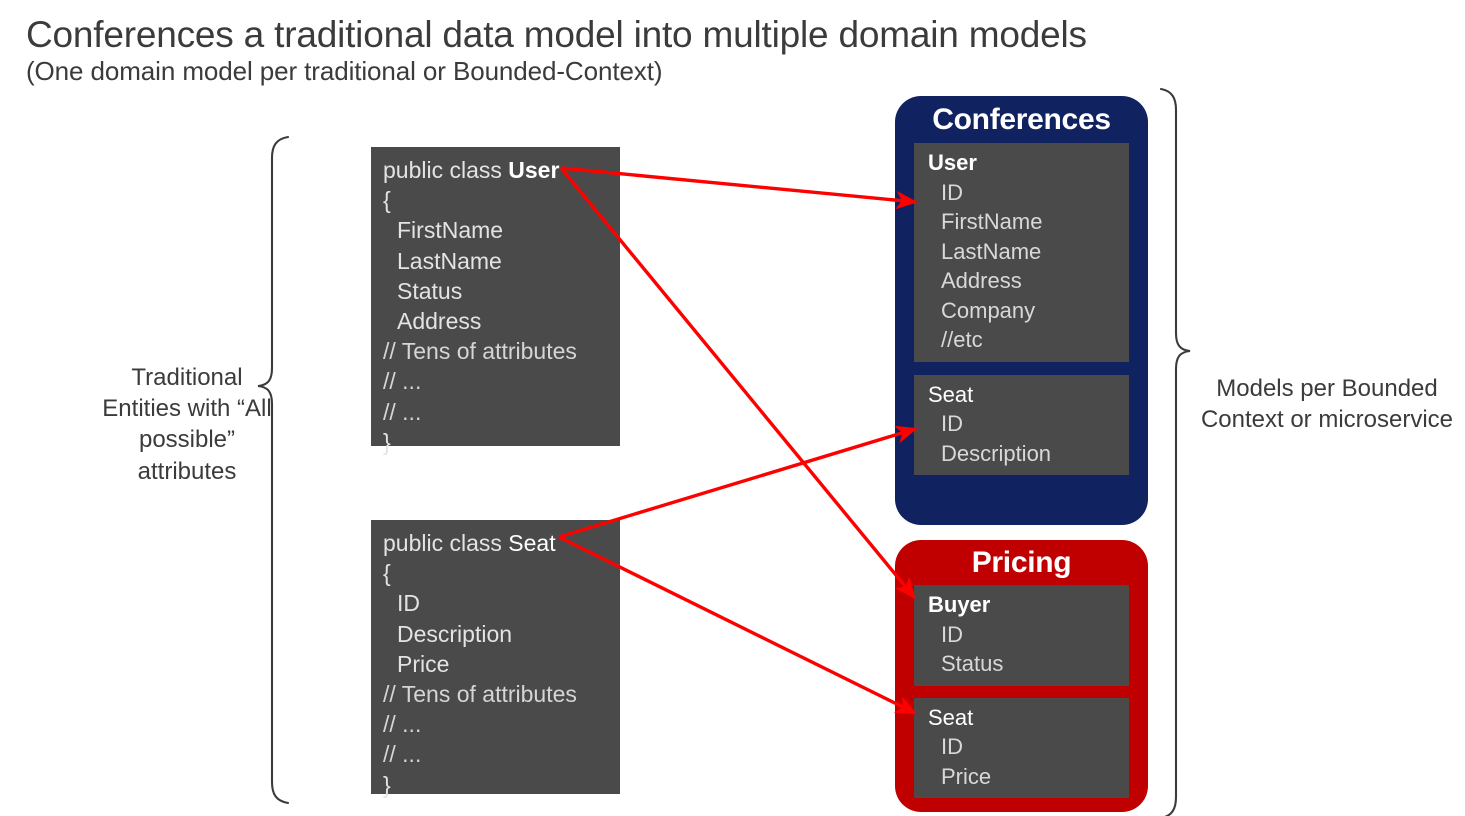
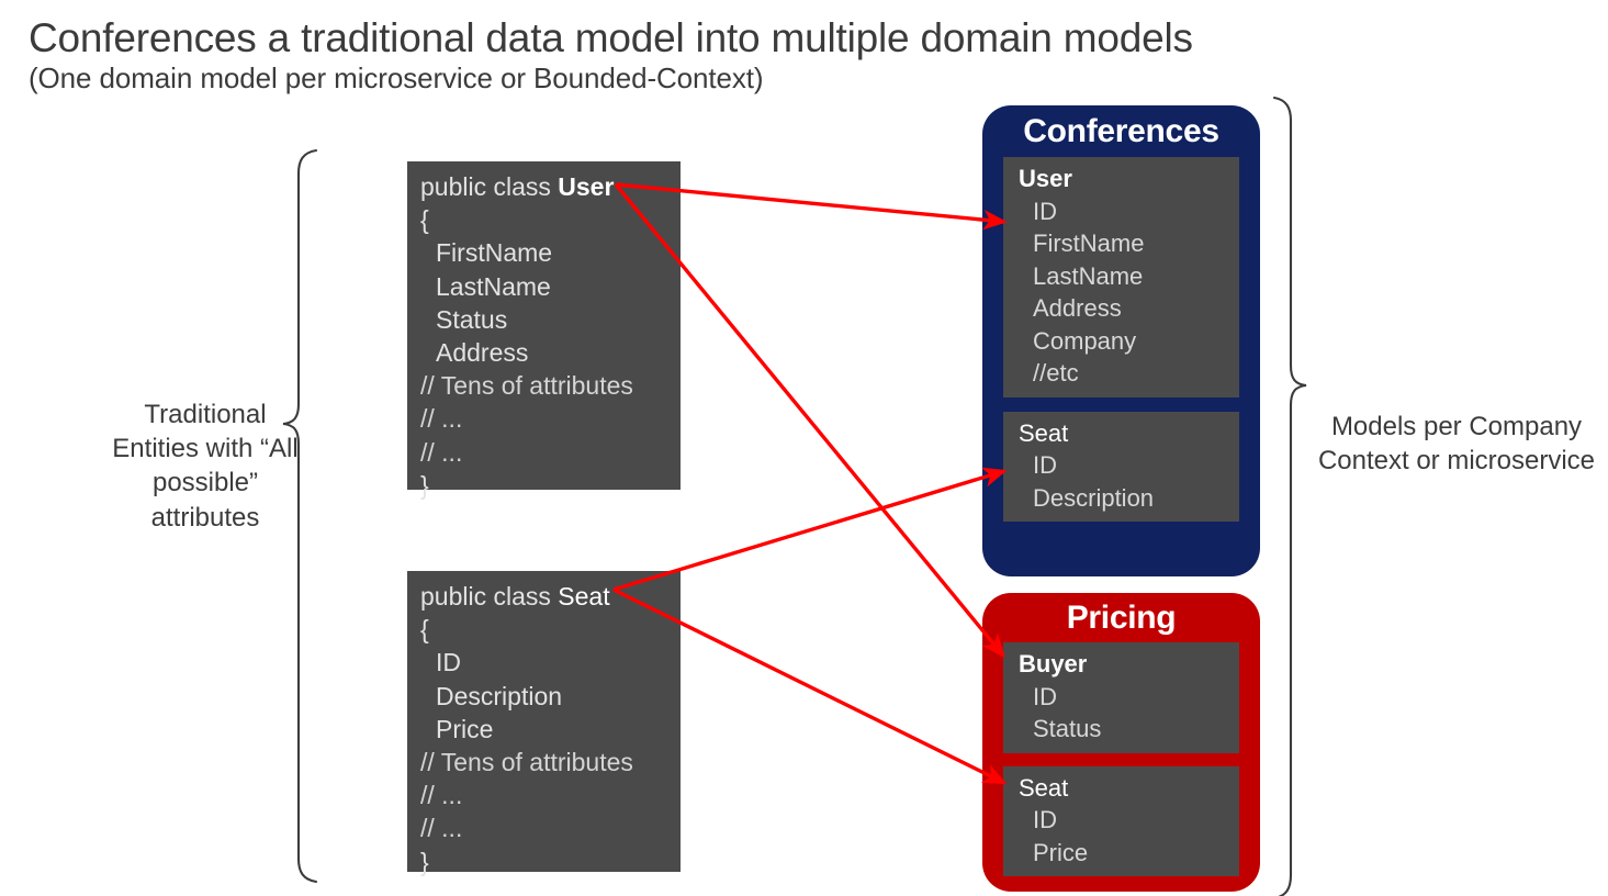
  Conferences a traditional data model into multiple domain models
- (One domain model per traditional or Bounded-Context)
+ (One domain model per microservice or Bounded-Context)
  Traditional Entities with “All possible” attributes
- Models per Bounded Context or microservice
+ Models per Company Context or microservice
  public class User { FirstName LastName Status Address // Tens of attributes // ... // ... }
  public class Seat { ID Description Price // Tens of attributes // ... // ... }
  Conferences
  User ID FirstName LastName Address Company //etc
  Seat ID Description
  Pricing
  Buyer ID Status
  Seat ID Price
